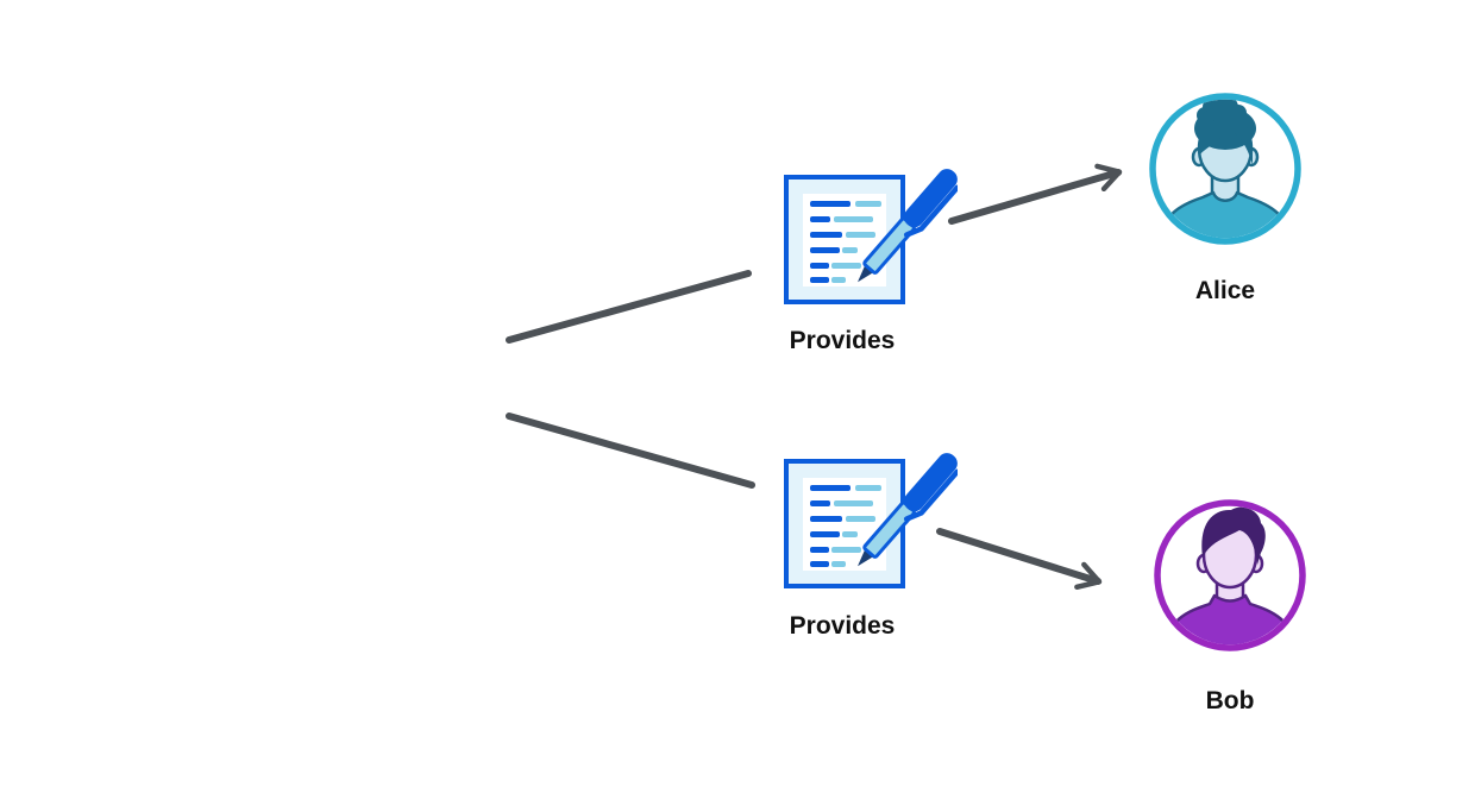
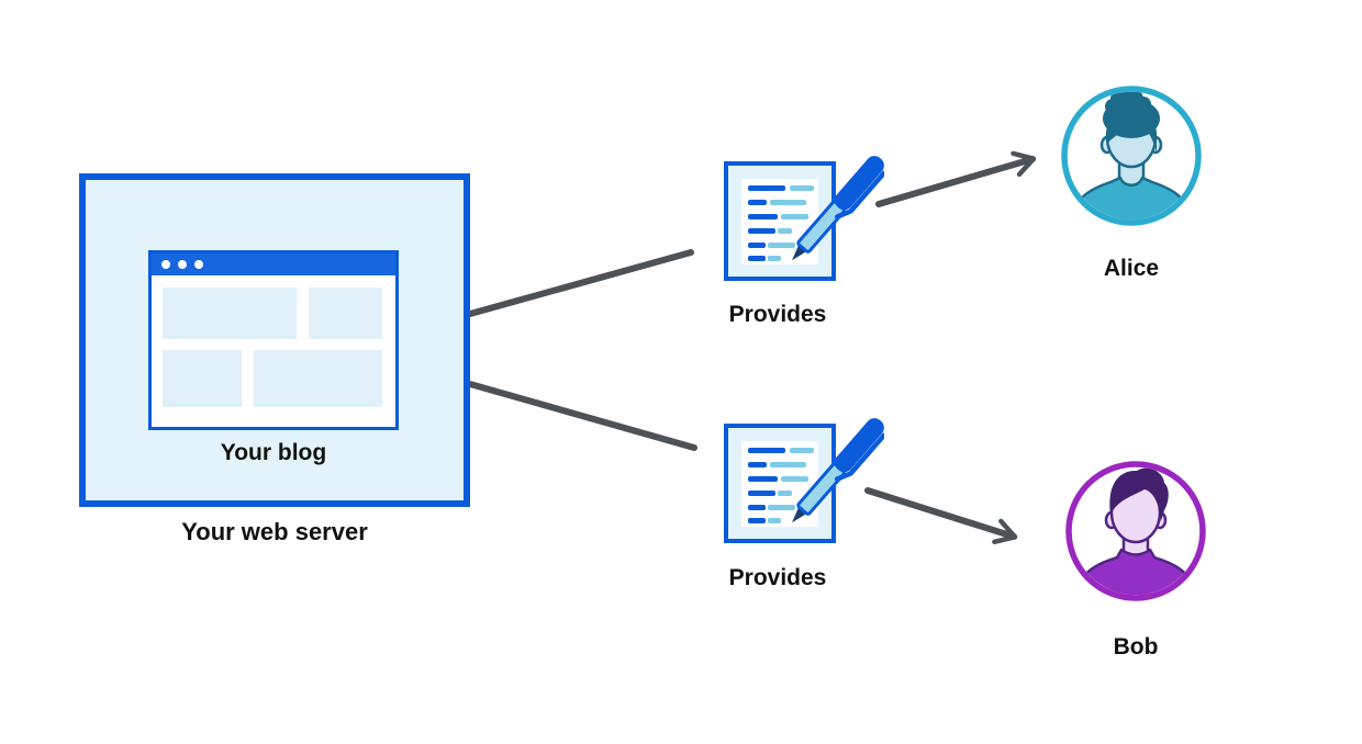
+ Your blog
+ Your web server
  Provides
  Provides
  Alice
  Bob
